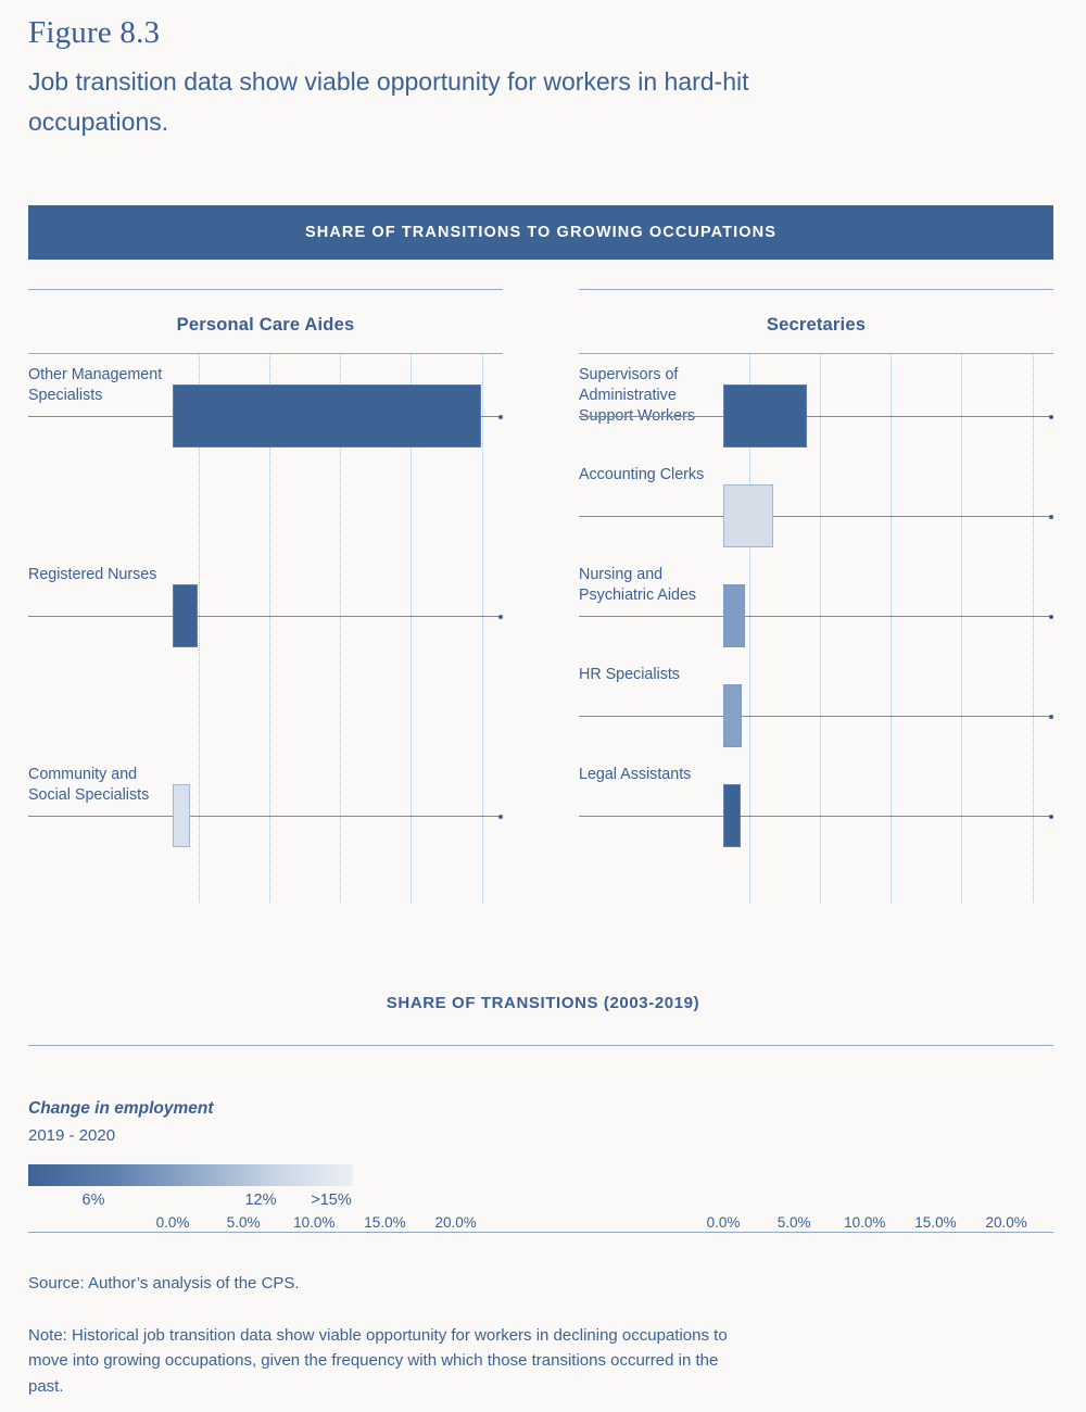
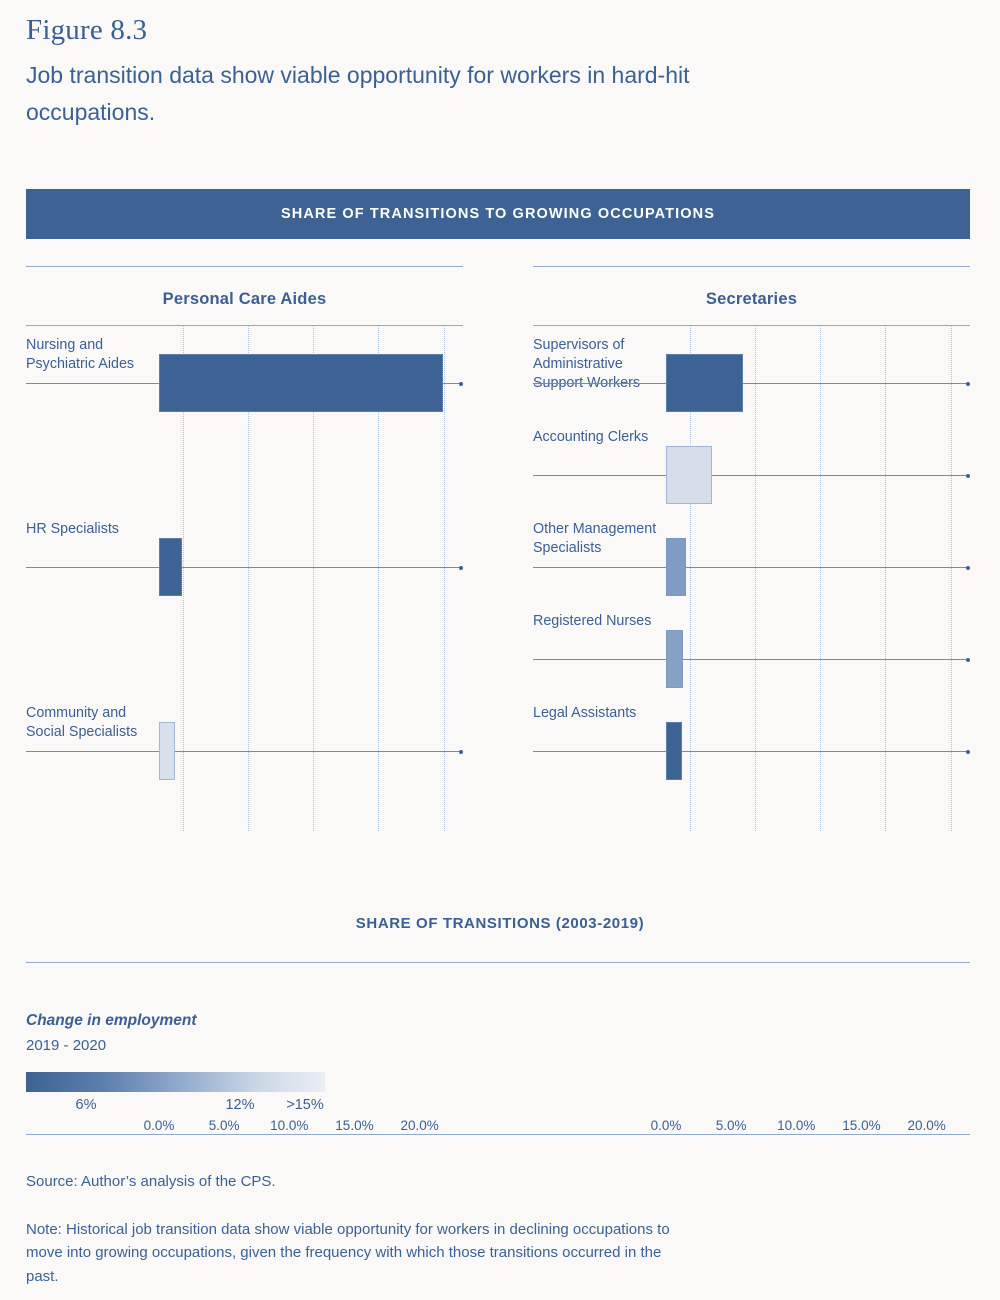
  Figure 8.3
  Job transition data show viable opportunity for workers in hard-hit occupations.
  SHARE OF TRANSITIONS TO GROWING OCCUPATIONS
  Personal Care Aides
- Other Management Specialists
+ Nursing and Psychiatric Aides
- Registered Nurses
+ HR Specialists
  Community and Social Specialists
  0.0%
  5.0%
  10.0%
  15.0%
  20.0%
  Secretaries
  Accounting Clerks
- Nursing and Psychiatric Aides
+ Other Management Specialists
- HR Specialists
+ Registered Nurses
  Legal Assistants
  0.0%
  5.0%
  10.0%
  15.0%
  20.0%
  SHARE OF TRANSITIONS (2003-2019)
  Change in employment
  2019 - 2020
  Source: Author’s analysis of the CPS.
  Note: Historical job transition data show viable opportunity for workers in declining occupations to move into growing occupations, given the frequency with which those transitions occurred in the past.
  6%
  12%
  >15%
